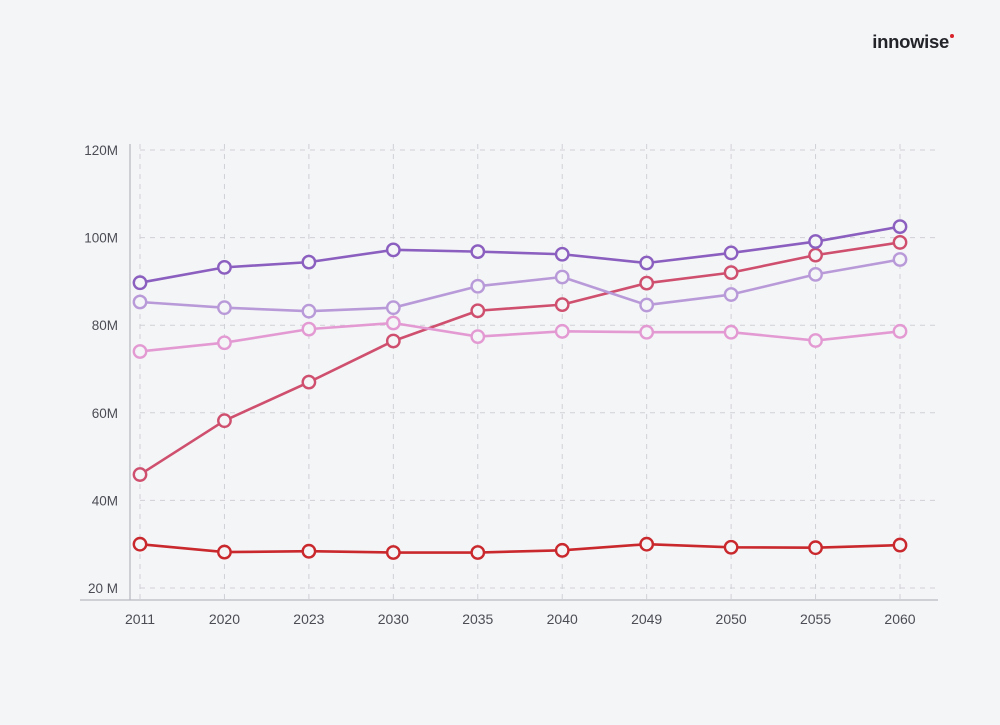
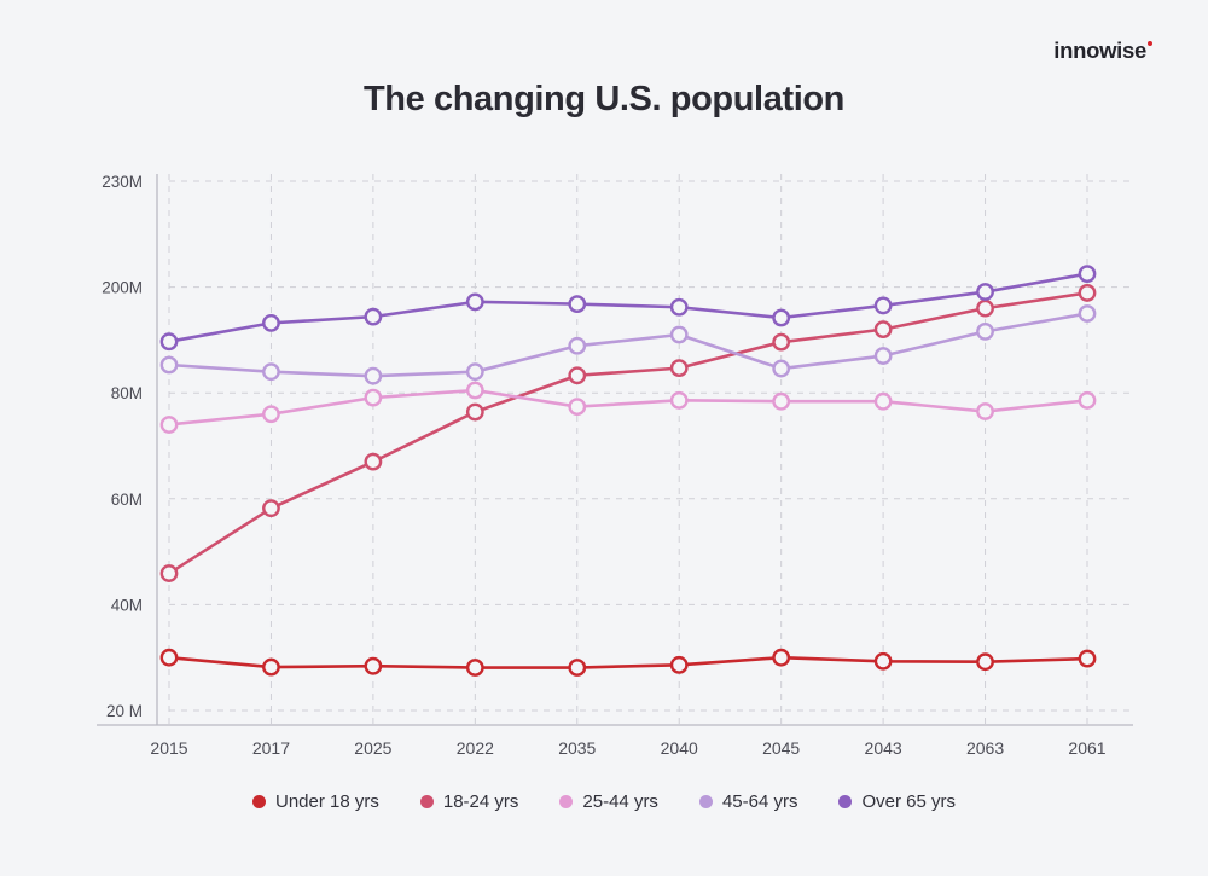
  innowise
+ The changing U.S. population
  20 M
  40M
  60M
  80M
- 100M
+ 200M
- 120M
+ 230M
- 2011
+ 2015
- 2020
+ 2017
- 2023
+ 2025
- 2030
+ 2022
  2035
  2040
- 2049
+ 2045
- 2050
+ 2043
- 2055
+ 2063
- 2060
+ 2061
+ Under 18 yrs
+ 18-24 yrs
+ 25-44 yrs
+ 45-64 yrs
+ Over 65 yrs
